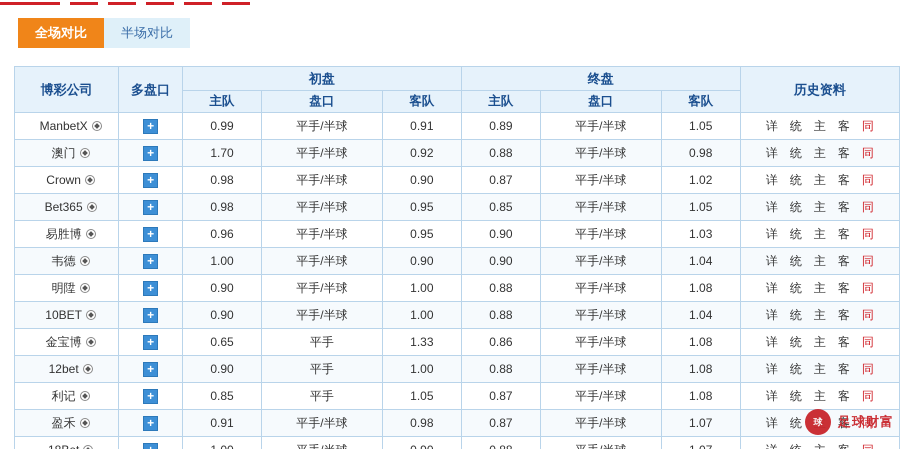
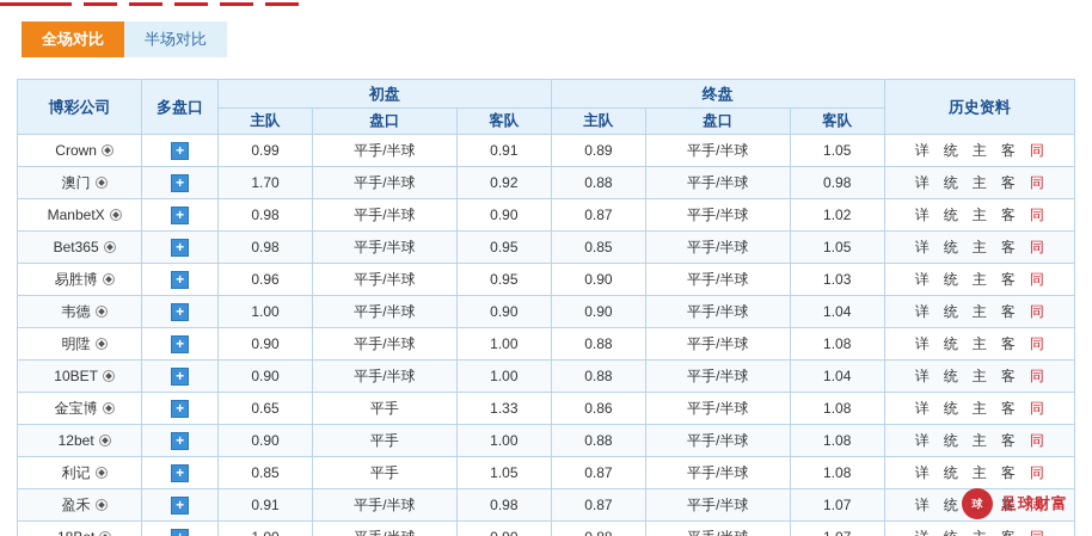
  全场对比
  半场对比
  博彩公司	多盘口	初盘	终盘	历史资料
  主队	盘口	客队	主队	盘口	客队
- ManbetX	+	0.99	平手/半球	0.91	0.89	平手/半球	1.05	详 统 主 客 同
+ Crown	+	0.99	平手/半球	0.91	0.89	平手/半球	1.05	详 统 主 客 同
  澳门	+	1.70	平手/半球	0.92	0.88	平手/半球	0.98	详 统 主 客 同
- Crown	+	0.98	平手/半球	0.90	0.87	平手/半球	1.02	详 统 主 客 同
+ ManbetX	+	0.98	平手/半球	0.90	0.87	平手/半球	1.02	详 统 主 客 同
  Bet365	+	0.98	平手/半球	0.95	0.85	平手/半球	1.05	详 统 主 客 同
  易胜博	+	0.96	平手/半球	0.95	0.90	平手/半球	1.03	详 统 主 客 同
  韦德	+	1.00	平手/半球	0.90	0.90	平手/半球	1.04	详 统 主 客 同
  明陞	+	0.90	平手/半球	1.00	0.88	平手/半球	1.08	详 统 主 客 同
  10BET	+	0.90	平手/半球	1.00	0.88	平手/半球	1.04	详 统 主 客 同
  金宝博	+	0.65	平手	1.33	0.86	平手/半球	1.08	详 统 主 客 同
  12bet	+	0.90	平手	1.00	0.88	平手/半球	1.08	详 统 主 客 同
  利记	+	0.85	平手	1.05	0.87	平手/半球	1.08	详 统 主 客 同
  盈禾	+	0.91	平手/半球	0.98	0.87	平手/半球	1.07	详 统 客 同
  球
  足球财富
